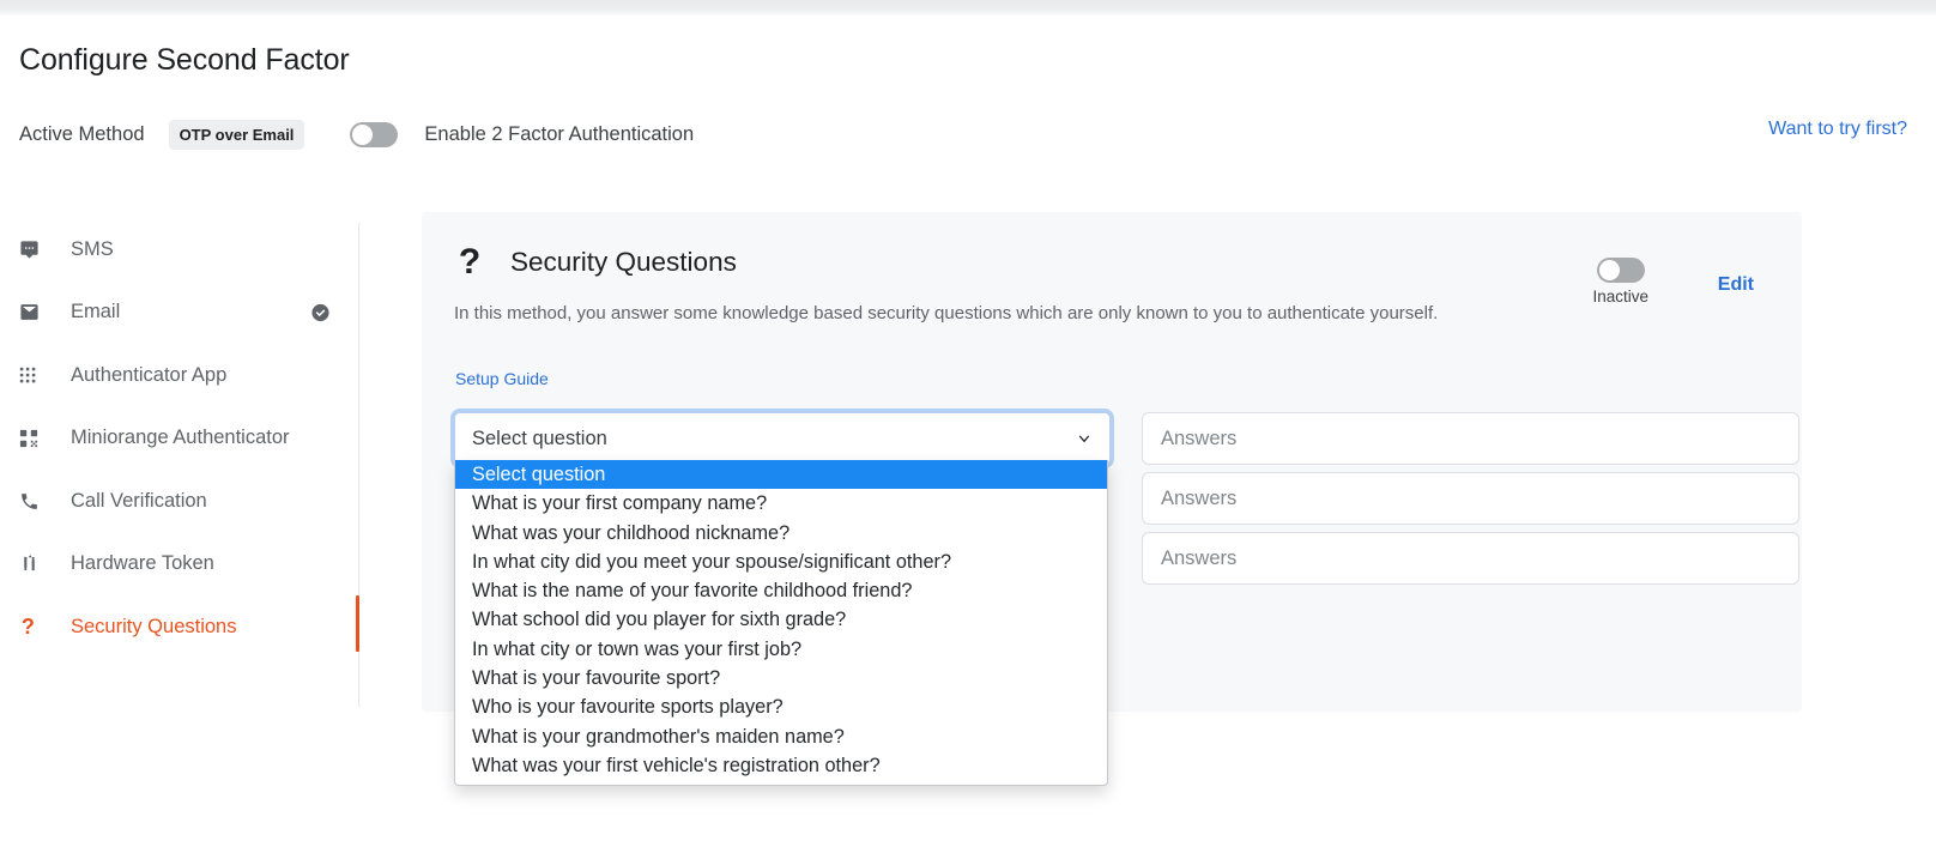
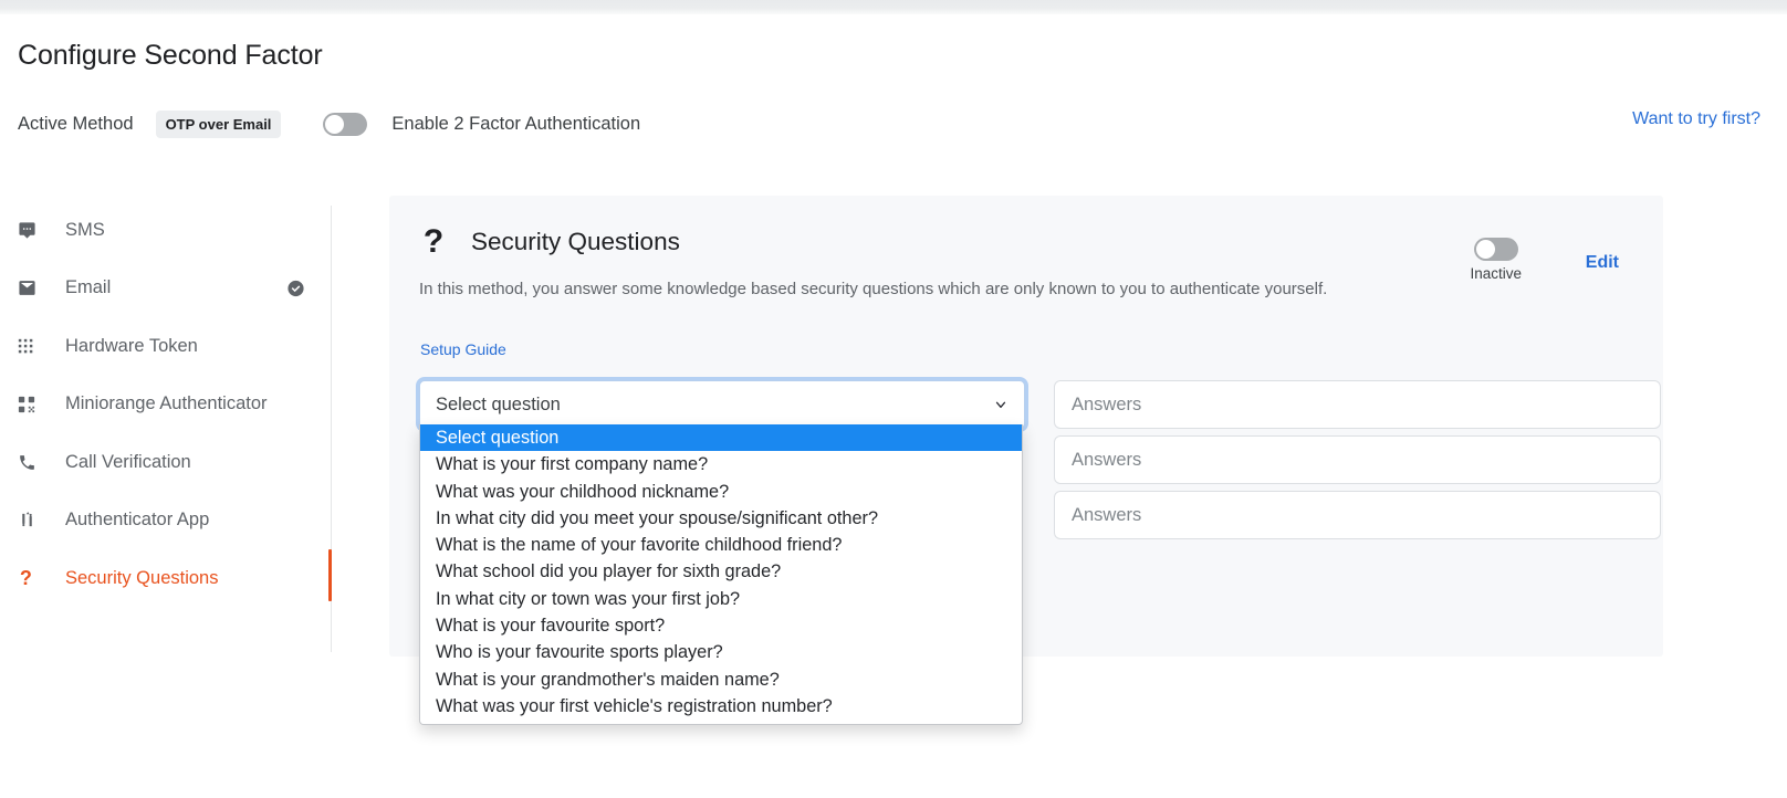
  Configure Second Factor
  Active Method
  OTP over Email
  Enable 2 Factor Authentication
  Want to try first?
  SMS
  Email
- Authenticator App
+ Hardware Token
  Miniorange Authenticator
  Call Verification
- Hardware Token
+ Authenticator App
  ?
  Security Questions
  ?
  Security Questions
  In this method, you answer some knowledge based security questions which are only known to you to authenticate yourself.
  Setup Guide
  Inactive
  Edit
  Select question
  Answers
  Answers
  Answers
  Select question
  What is your first company name?
  What was your childhood nickname?
  In what city did you meet your spouse/significant other?
  What is the name of your favorite childhood friend?
  What school did you player for sixth grade?
  In what city or town was your first job?
  What is your favourite sport?
  Who is your favourite sports player?
  What is your grandmother's maiden name?
- What was your first vehicle's registration other?
+ What was your first vehicle's registration number?
